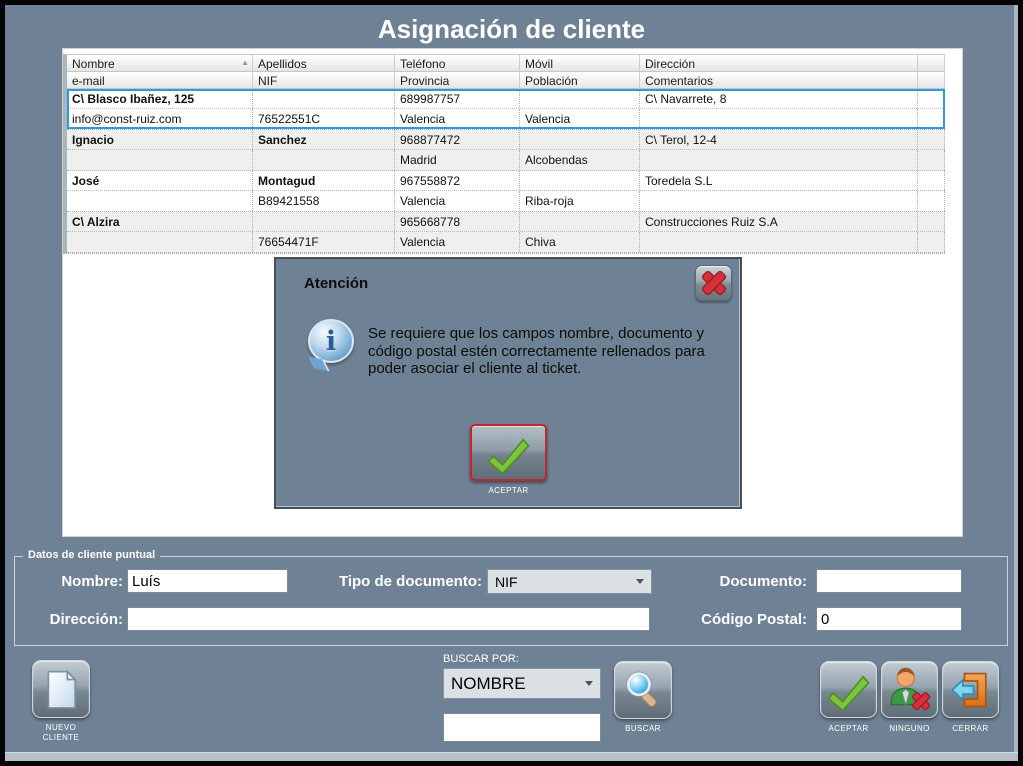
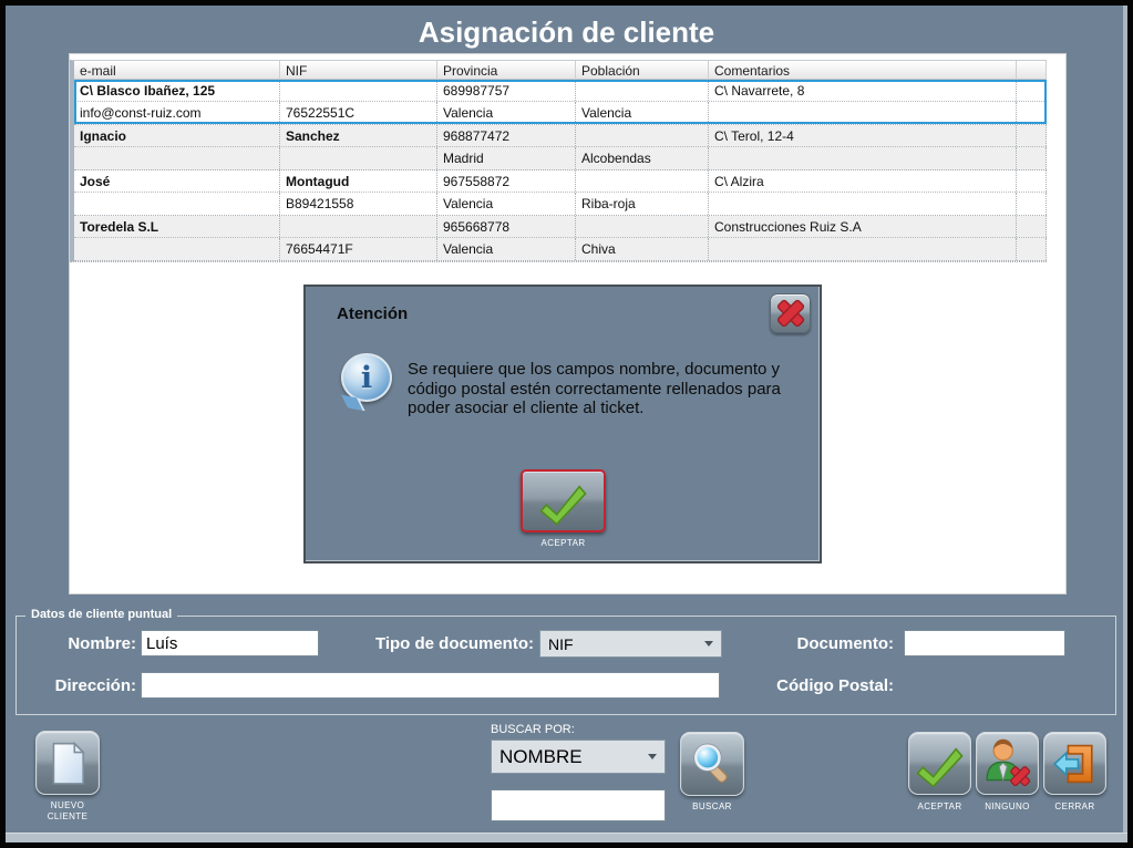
  Asignación de cliente
- Nombre
- ▲
- Apellidos
- Teléfono
- Móvil
- Dirección
  e-mail
  NIF
  Provincia
  Población
  Comentarios
  C\ Blasco Ibañez, 125
  689987757
  C\ Navarrete, 8
  info@const-ruiz.com
  76522551C
  Valencia
  Valencia
  Ignacio
  Sanchez
  968877472
  C\ Terol, 12-4
  Madrid
  Alcobendas
  José
  Montagud
  967558872
- Toredela S.L
+ C\ Alzira
  B89421558
  Valencia
  Riba-roja
- C\ Alzira
+ Toredela S.L
  965668778
  Construcciones Ruiz S.A
  76654471F
  Valencia
  Chiva
  Atención
  i
  Se requiere que los campos nombre, documento y código postal estén correctamente rellenados para poder asociar el cliente al ticket.
  ACEPTAR
  Datos de cliente puntual
  Nombre:
  Luís
  Tipo de documento:
  NIF
  Documento:
  Dirección:
  Código Postal:
- 0
  NUEVO CLIENTE
  BUSCAR POR:
  NOMBRE
  BUSCAR
  ACEPTAR
  NINGUNO
  CERRAR
